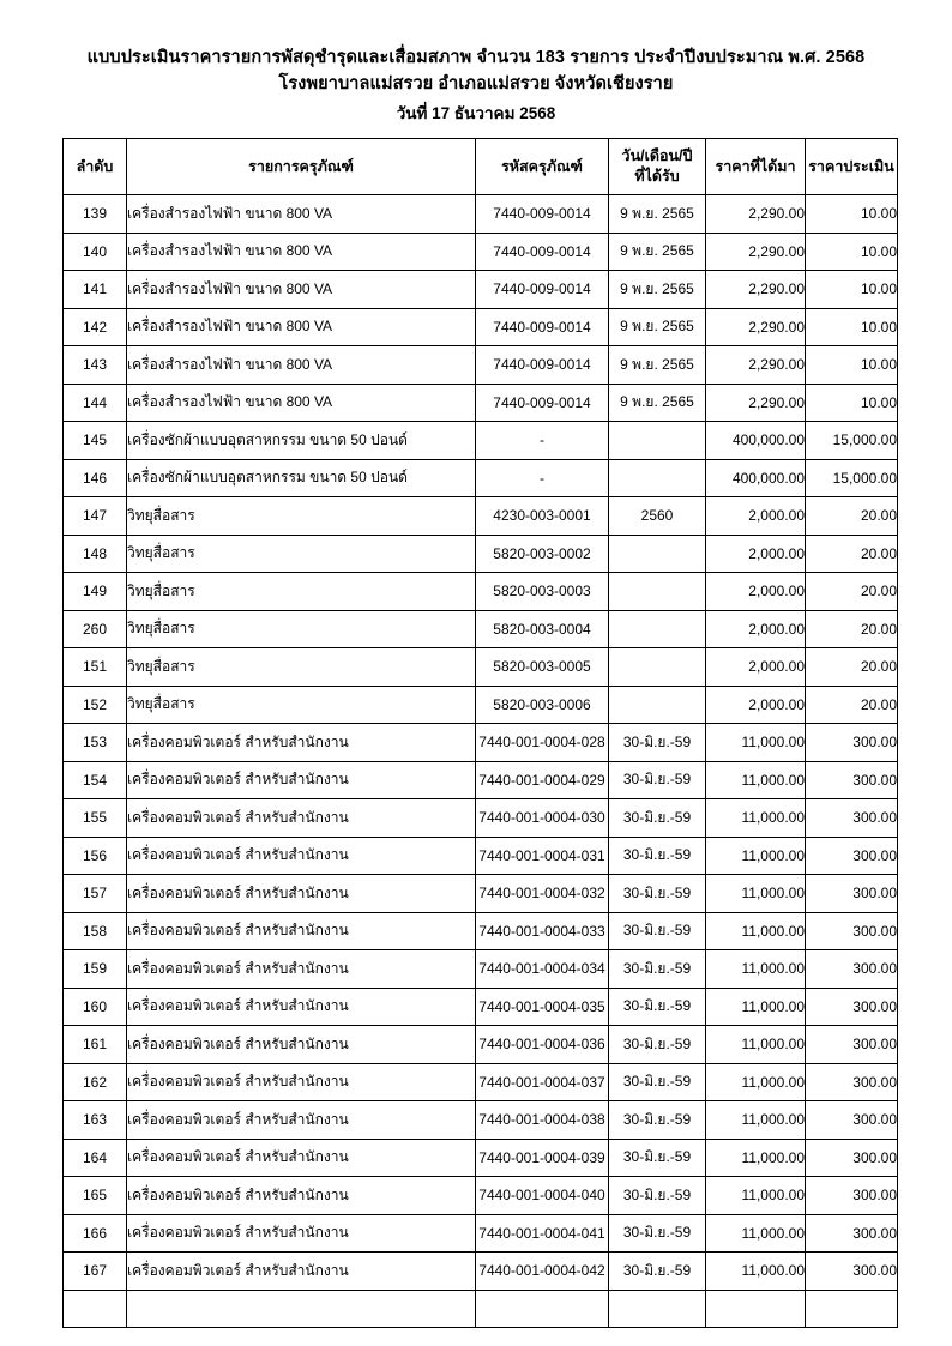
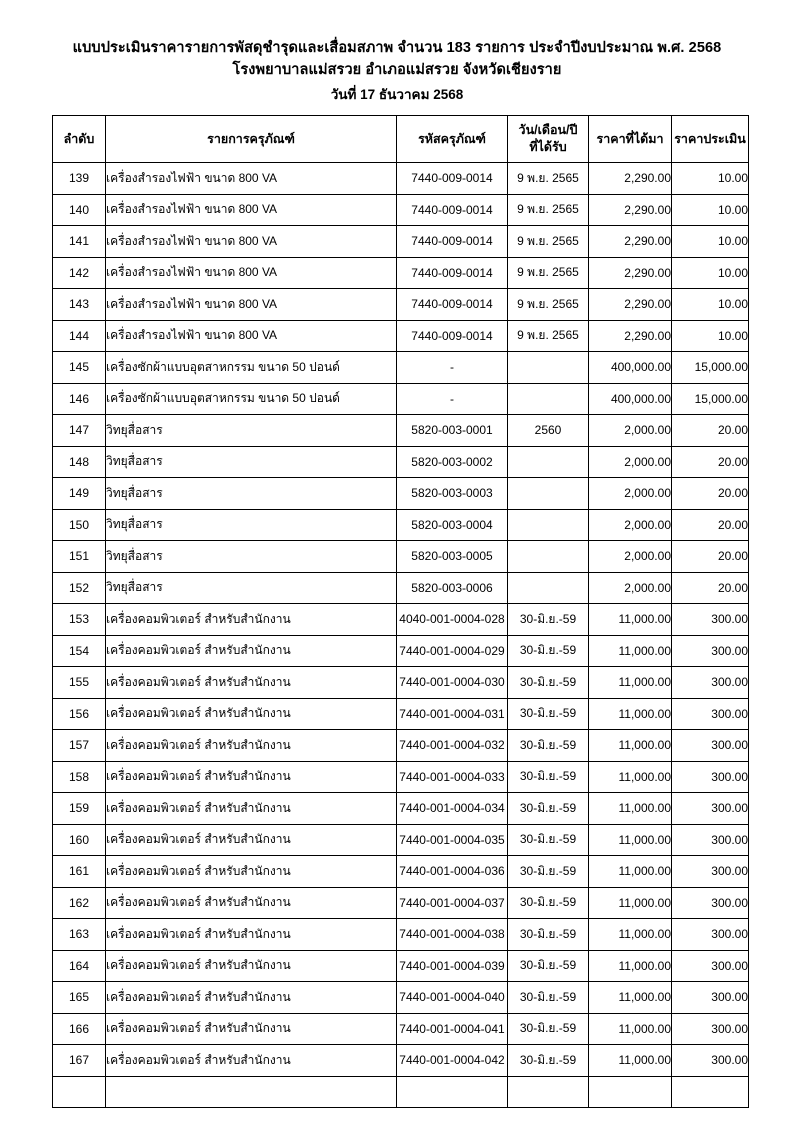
  แบบประเมินราคารายการพัสดุชำรุดและเสื่อมสภาพ จำนวน 183 รายการ ประจำปีงบประมาณ พ.ศ. 2568
  โรงพยาบาลแม่สรวย อำเภอแม่สรวย จังหวัดเชียงราย
  วันที่ 17 ธันวาคม 2568
  ลำดับ	รายการครุภัณฑ์	รหัสครุภัณฑ์	วัน/เดือน/ปี ที่ได้รับ	ราคาที่ได้มา	ราคาประเมิน
  139	เครื่องสำรองไฟฟ้า ขนาด 800 VA	7440-009-0014	9 พ.ย. 2565	2,290.00	10.00
  140	เครื่องสำรองไฟฟ้า ขนาด 800 VA	7440-009-0014	9 พ.ย. 2565	2,290.00	10.00
  141	เครื่องสำรองไฟฟ้า ขนาด 800 VA	7440-009-0014	9 พ.ย. 2565	2,290.00	10.00
  142	เครื่องสำรองไฟฟ้า ขนาด 800 VA	7440-009-0014	9 พ.ย. 2565	2,290.00	10.00
  143	เครื่องสำรองไฟฟ้า ขนาด 800 VA	7440-009-0014	9 พ.ย. 2565	2,290.00	10.00
  144	เครื่องสำรองไฟฟ้า ขนาด 800 VA	7440-009-0014	9 พ.ย. 2565	2,290.00	10.00
  145	เครื่องซักผ้าแบบอุตสาหกรรม ขนาด 50 ปอนด์	-		400,000.00	15,000.00
  146	เครื่องซักผ้าแบบอุตสาหกรรม ขนาด 50 ปอนด์	-		400,000.00	15,000.00
- 147	วิทยุสื่อสาร	4230-003-0001	2560	2,000.00	20.00
+ 147	วิทยุสื่อสาร	5820-003-0001	2560	2,000.00	20.00
  148	วิทยุสื่อสาร	5820-003-0002		2,000.00	20.00
  149	วิทยุสื่อสาร	5820-003-0003		2,000.00	20.00
- 260	วิทยุสื่อสาร	5820-003-0004		2,000.00	20.00
+ 150	วิทยุสื่อสาร	5820-003-0004		2,000.00	20.00
  151	วิทยุสื่อสาร	5820-003-0005		2,000.00	20.00
  152	วิทยุสื่อสาร	5820-003-0006		2,000.00	20.00
- 153	เครื่องคอมพิวเตอร์ สำหรับสำนักงาน	7440-001-0004-028	30-มิ.ย.-59	11,000.00	300.00
+ 153	เครื่องคอมพิวเตอร์ สำหรับสำนักงาน	4040-001-0004-028	30-มิ.ย.-59	11,000.00	300.00
  154	เครื่องคอมพิวเตอร์ สำหรับสำนักงาน	7440-001-0004-029	30-มิ.ย.-59	11,000.00	300.00
  155	เครื่องคอมพิวเตอร์ สำหรับสำนักงาน	7440-001-0004-030	30-มิ.ย.-59	11,000.00	300.00
  156	เครื่องคอมพิวเตอร์ สำหรับสำนักงาน	7440-001-0004-031	30-มิ.ย.-59	11,000.00	300.00
  157	เครื่องคอมพิวเตอร์ สำหรับสำนักงาน	7440-001-0004-032	30-มิ.ย.-59	11,000.00	300.00
  158	เครื่องคอมพิวเตอร์ สำหรับสำนักงาน	7440-001-0004-033	30-มิ.ย.-59	11,000.00	300.00
  159	เครื่องคอมพิวเตอร์ สำหรับสำนักงาน	7440-001-0004-034	30-มิ.ย.-59	11,000.00	300.00
  160	เครื่องคอมพิวเตอร์ สำหรับสำนักงาน	7440-001-0004-035	30-มิ.ย.-59	11,000.00	300.00
  161	เครื่องคอมพิวเตอร์ สำหรับสำนักงาน	7440-001-0004-036	30-มิ.ย.-59	11,000.00	300.00
  162	เครื่องคอมพิวเตอร์ สำหรับสำนักงาน	7440-001-0004-037	30-มิ.ย.-59	11,000.00	300.00
  163	เครื่องคอมพิวเตอร์ สำหรับสำนักงาน	7440-001-0004-038	30-มิ.ย.-59	11,000.00	300.00
  164	เครื่องคอมพิวเตอร์ สำหรับสำนักงาน	7440-001-0004-039	30-มิ.ย.-59	11,000.00	300.00
  165	เครื่องคอมพิวเตอร์ สำหรับสำนักงาน	7440-001-0004-040	30-มิ.ย.-59	11,000.00	300.00
  166	เครื่องคอมพิวเตอร์ สำหรับสำนักงาน	7440-001-0004-041	30-มิ.ย.-59	11,000.00	300.00
  167	เครื่องคอมพิวเตอร์ สำหรับสำนักงาน	7440-001-0004-042	30-มิ.ย.-59	11,000.00	300.00
